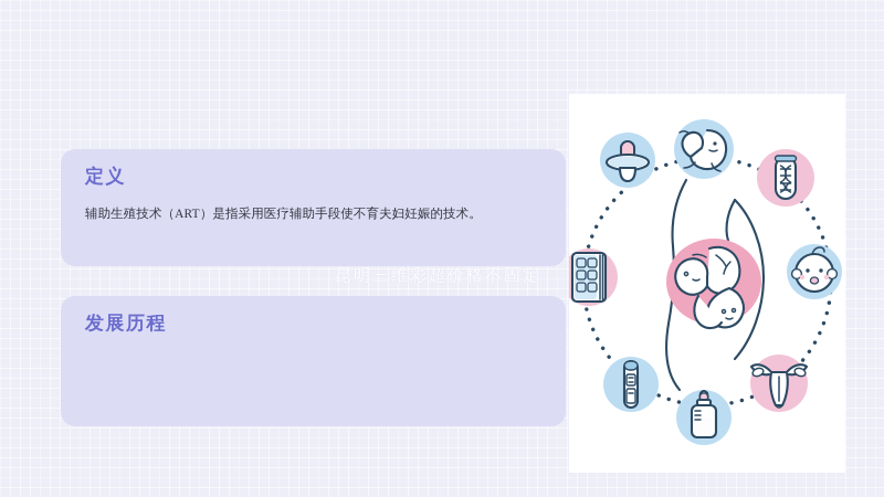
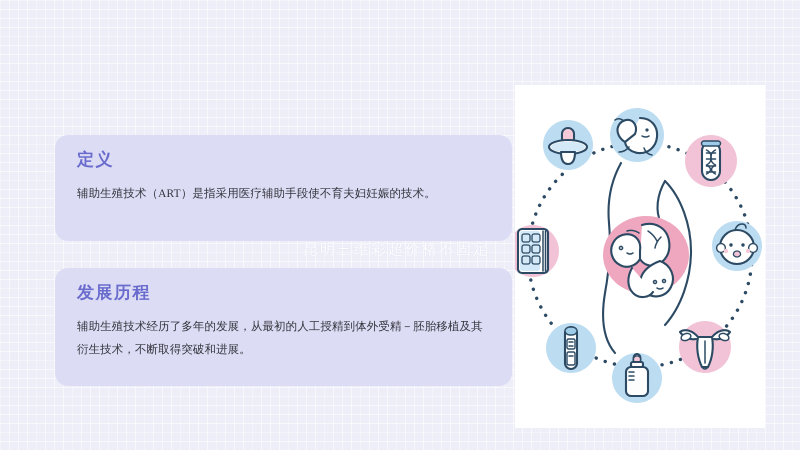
  定义
  辅助生殖技术（ART）是指采用医疗辅助手段使不育夫妇妊娠的技术。
  发展历程
+ 辅助生殖技术经历了多年的发展，从最初的人工授精到体外受精－胚胎移植及其衍生技术，不断取得突破和进展。
